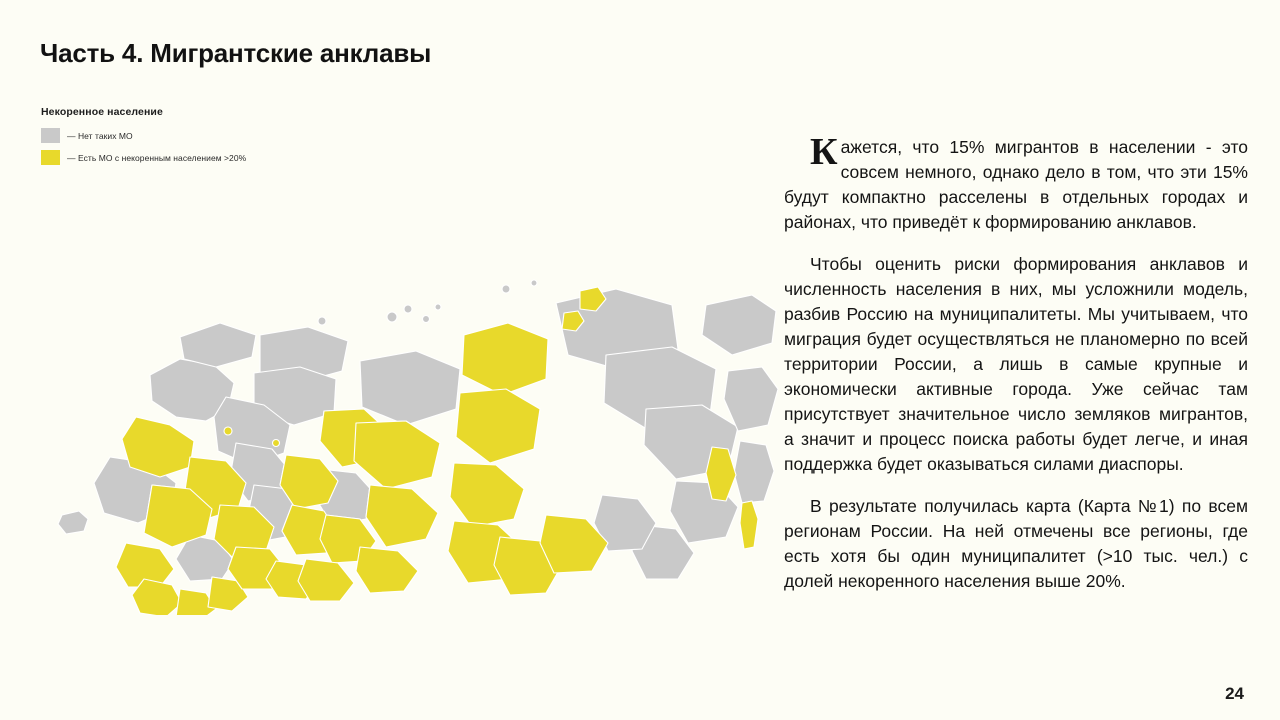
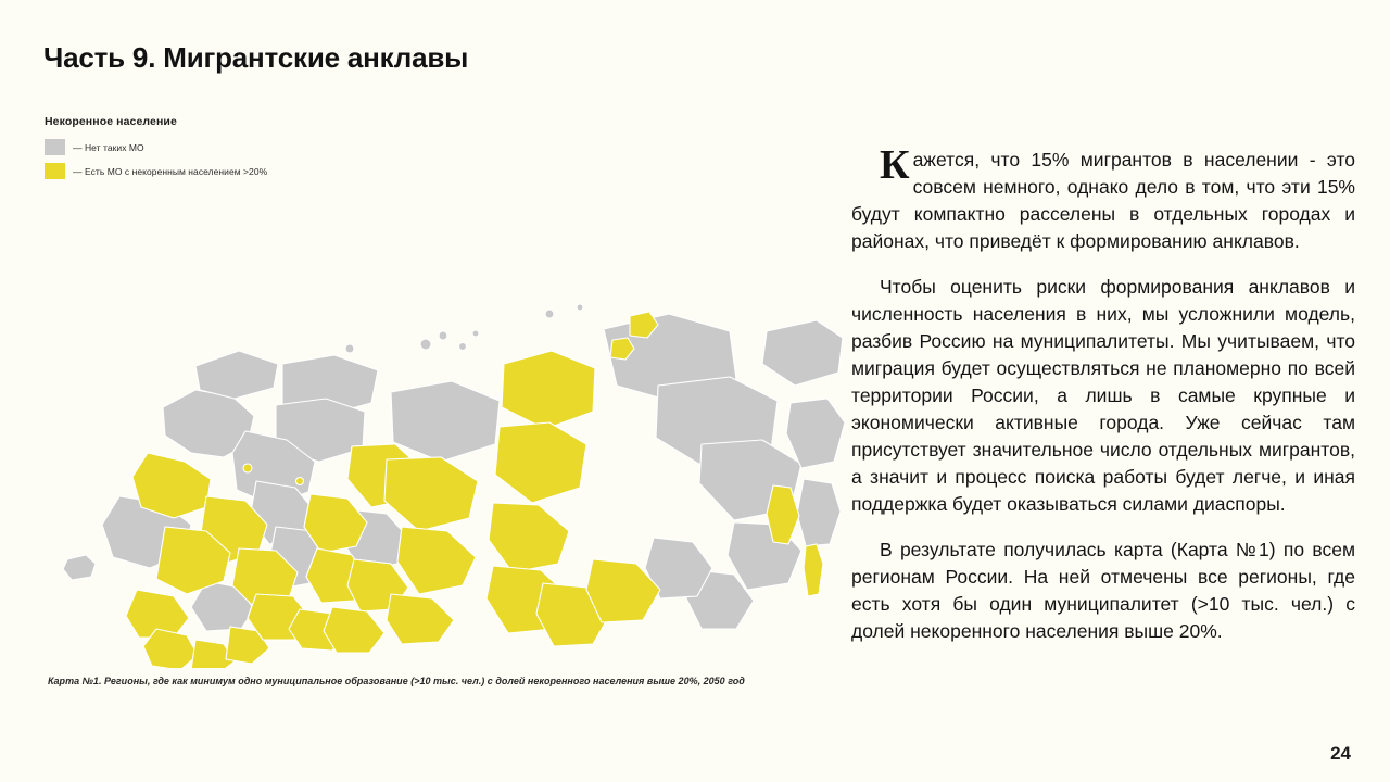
- Часть 4. Мигрантские анклавы
+ Часть 9. Мигрантские анклавы
  Некоренное население
  — Нет таких МО
  — Есть МО с некоренным населением >20%
+ Карта №1. Регионы, где как минимум одно муниципальное образование (>10 тыс. чел.) с долей некоренного населения выше 20%, 2050 год
  К
  ажется, что 15% мигрантов в населении - это совсем немного, однако дело в том, что эти 15% будут компактно расселены в отдельных городах и районах, что приведёт к формированию анклавов.
- Чтобы оценить риски формирования анклавов и численность населения в них, мы усложнили модель, разбив Россию на муниципалитеты. Мы учитываем, что миграция будет осуществляться не планомерно по всей территории России, а лишь в самые крупные и экономически активные города. Уже сейчас там присутствует значительное число земляков мигрантов, а значит и процесс поиска работы будет легче, и иная поддержка будет оказываться силами диаспоры.
+ Чтобы оценить риски формирования анклавов и численность населения в них, мы усложнили модель, разбив Россию на муниципалитеты. Мы учитываем, что миграция будет осуществляться не планомерно по всей территории России, а лишь в самые крупные и экономически активные города. Уже сейчас там присутствует значительное число отдельных мигрантов, а значит и процесс поиска работы будет легче, и иная поддержка будет оказываться силами диаспоры.
  В результате получилась карта (Карта №1) по всем регионам России. На ней отмечены все регионы, где есть хотя бы один муниципалитет (>10 тыс. чел.) с долей некоренного населения выше 20%.
  24
